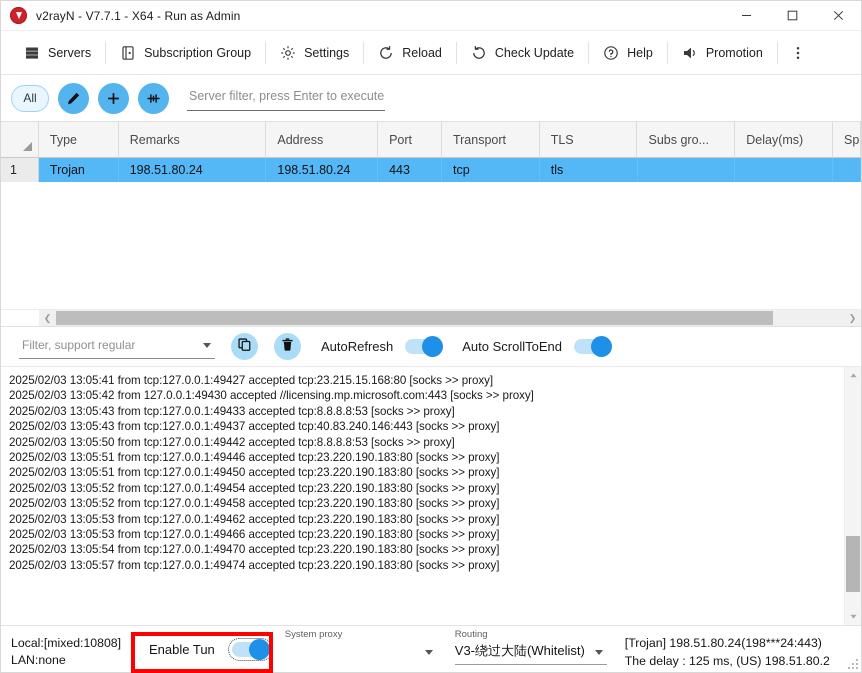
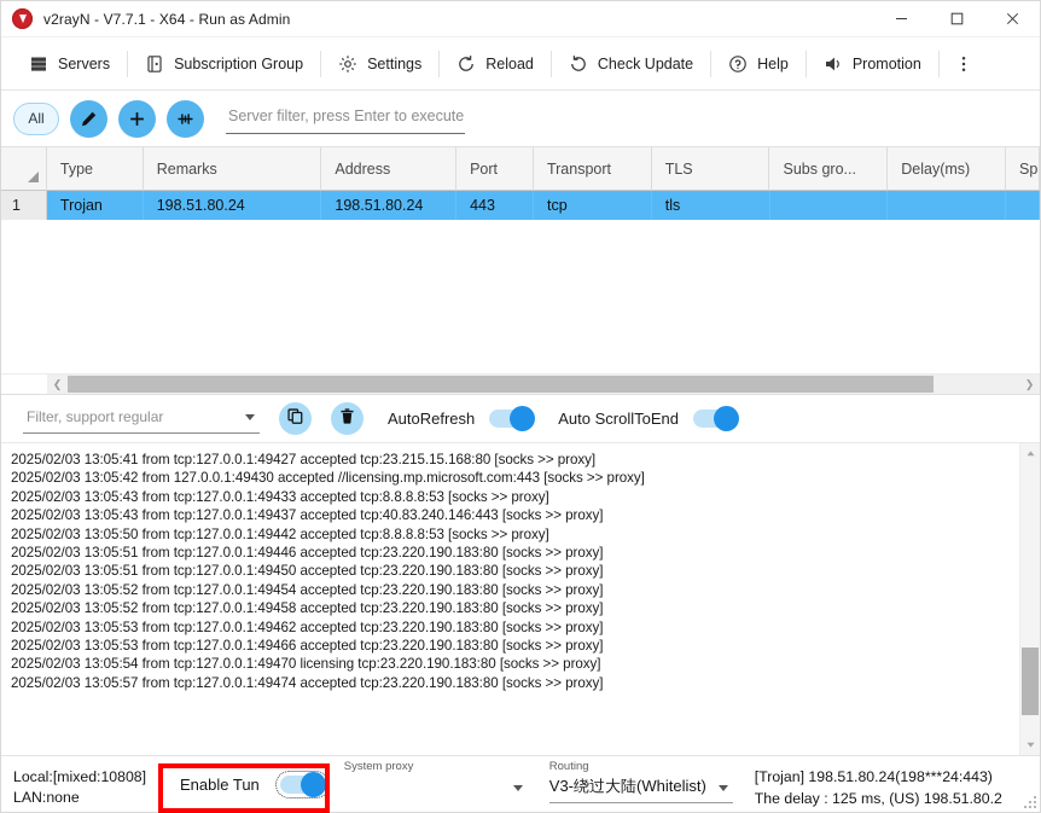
  v2rayN - V7.7.1 - X64 - Run as Admin
  Servers
  Subscription Group
  Settings
  Reload
  Check Update
  Help
  Promotion
  All
  Server filter, press Enter to execute
  Type
  Remarks
  Address
  Port
  Transport
  TLS
  Subs gro...
  Delay(ms)
  Sp
  1
  Trojan
  198.51.80.24
  198.51.80.24
  443
  tcp
  tls
  ❮
  ❯
  Filter, support regular
  AutoRefresh
  Auto ScrollToEnd
  2025/02/03 13:05:41 from tcp:127.0.0.1:49427 accepted tcp:23.215.15.168:80 [socks >> proxy]
  2025/02/03 13:05:42 from 127.0.0.1:49430 accepted //licensing.mp.microsoft.com:443 [socks >> proxy]
  2025/02/03 13:05:43 from tcp:127.0.0.1:49433 accepted tcp:8.8.8.8:53 [socks >> proxy]
  2025/02/03 13:05:43 from tcp:127.0.0.1:49437 accepted tcp:40.83.240.146:443 [socks >> proxy]
  2025/02/03 13:05:50 from tcp:127.0.0.1:49442 accepted tcp:8.8.8.8:53 [socks >> proxy]
  2025/02/03 13:05:51 from tcp:127.0.0.1:49446 accepted tcp:23.220.190.183:80 [socks >> proxy]
  2025/02/03 13:05:51 from tcp:127.0.0.1:49450 accepted tcp:23.220.190.183:80 [socks >> proxy]
  2025/02/03 13:05:52 from tcp:127.0.0.1:49454 accepted tcp:23.220.190.183:80 [socks >> proxy]
  2025/02/03 13:05:52 from tcp:127.0.0.1:49458 accepted tcp:23.220.190.183:80 [socks >> proxy]
  2025/02/03 13:05:53 from tcp:127.0.0.1:49462 accepted tcp:23.220.190.183:80 [socks >> proxy]
  2025/02/03 13:05:53 from tcp:127.0.0.1:49466 accepted tcp:23.220.190.183:80 [socks >> proxy]
- 2025/02/03 13:05:54 from tcp:127.0.0.1:49470 accepted tcp:23.220.190.183:80 [socks >> proxy]
+ 2025/02/03 13:05:54 from tcp:127.0.0.1:49470 licensing tcp:23.220.190.183:80 [socks >> proxy]
  2025/02/03 13:05:57 from tcp:127.0.0.1:49474 accepted tcp:23.220.190.183:80 [socks >> proxy]
  Local:[mixed:10808]
  LAN:none
  Enable Tun
  System proxy
  Routing
  V3-绕过大陆(Whitelist)
  [Trojan] 198.51.80.24(198***24:443)
  The delay : 125 ms, (US) 198.51.80.2
